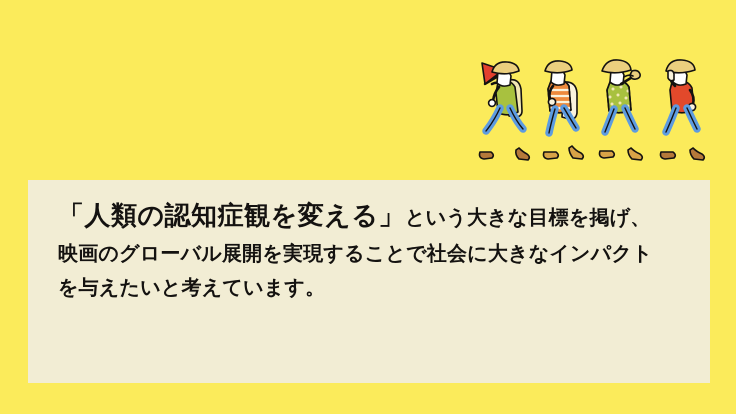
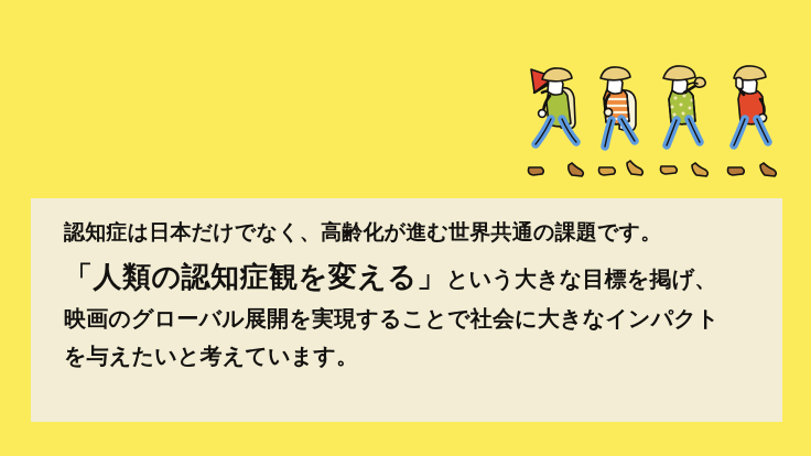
+ 認知症は日本だけでなく、高齢化が進む世界共通の課題です。
  「人類の認知症観を変える」という大きな目標を掲げ、
  映画のグローバル展開を実現することで社会に大きなインパクト
  を与えたいと考えています。
